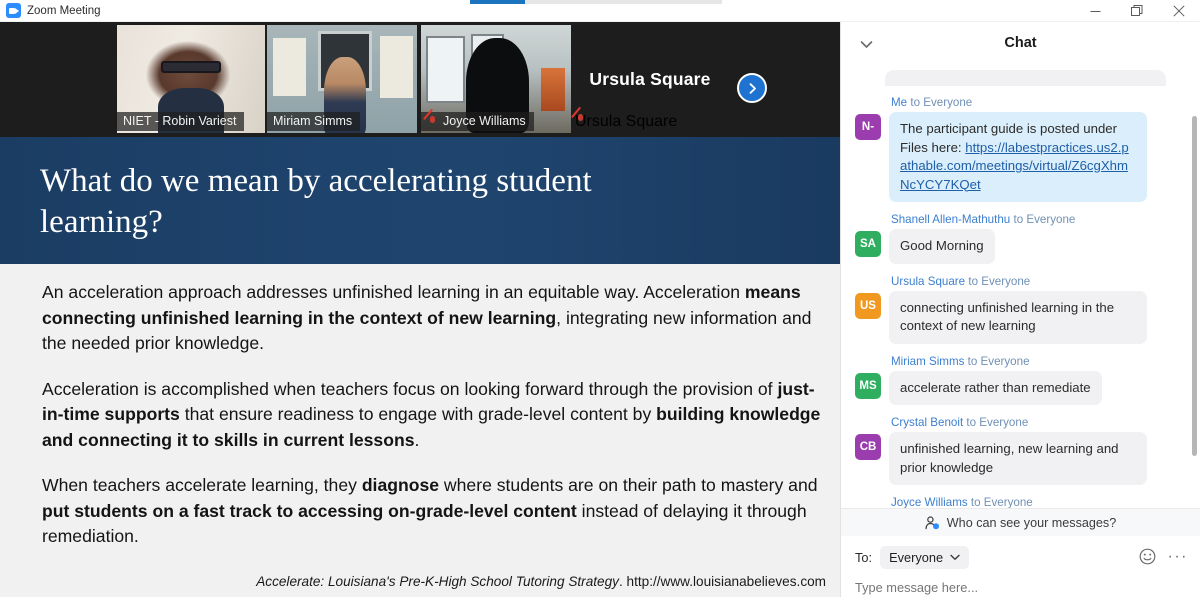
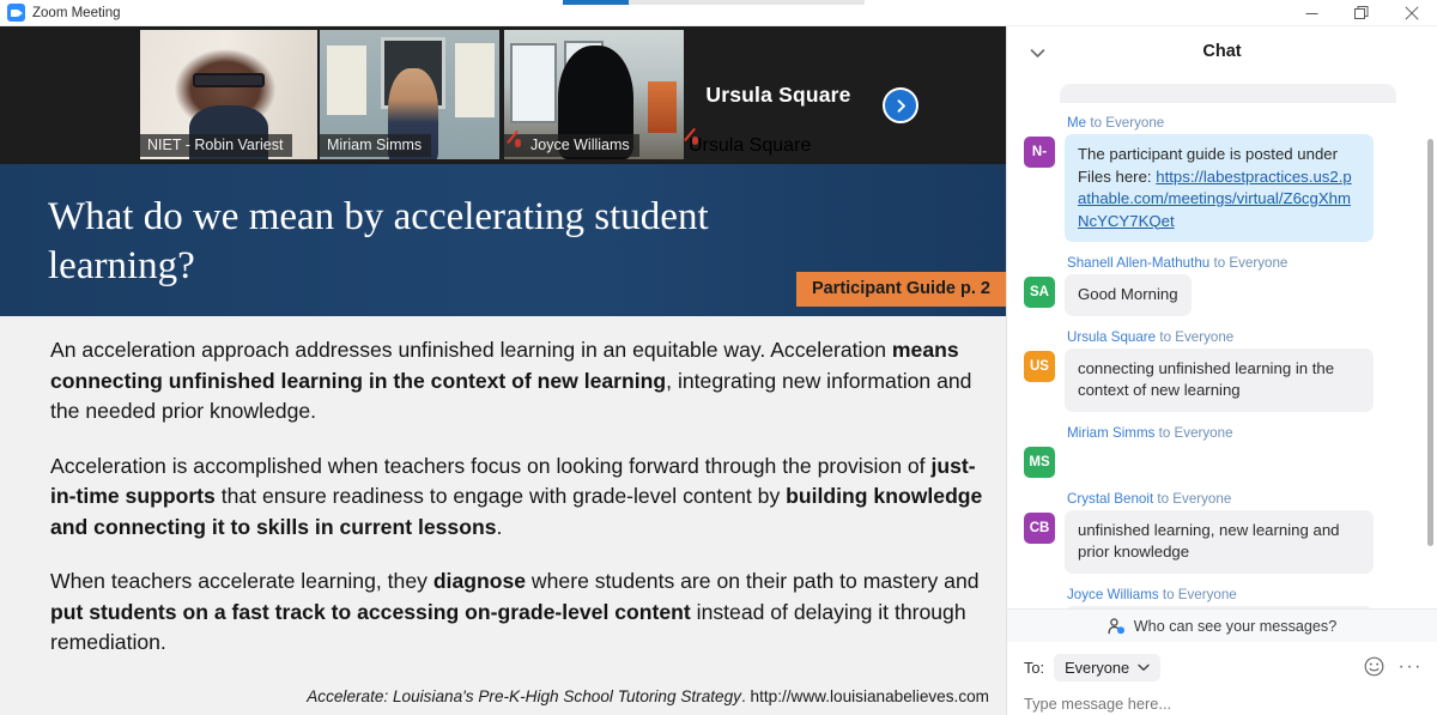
  Zoom Meeting
  NIET - Robin Variest
  Miriam Simms
  Joyce Williams
  Ursula Square
  Ursula Square
  What do we mean by accelerating student learning?
+ Participant Guide p. 2
  An acceleration approach addresses unfinished learning in an equitable way. Acceleration means connecting unfinished learning in the context of new learning, integrating new information and the needed prior knowledge.
  Acceleration is accomplished when teachers focus on looking forward through the provision of just-in-time supports that ensure readiness to engage with grade-level content by building knowledge and connecting it to skills in current lessons.
  When teachers accelerate learning, they diagnose where students are on their path to mastery and put students on a fast track to accessing on-grade-level content instead of delaying it through remediation.
  Accelerate: Louisiana's Pre-K-High School Tutoring Strategy. http://www.louisianabelieves.com
  Chat
  Me to Everyone
  N-
  The participant guide is posted under Files here: https://labestpractices.us2.pathable.com/meetings/virtual/Z6cgXhmNcYCY7KQet
  Shanell Allen-Mathuthu to Everyone
  SA
  Good Morning
  Ursula Square to Everyone
  US
  connecting unfinished learning in the context of new learning
  Miriam Simms to Everyone
  MS
- accelerate rather than remediate
  Crystal Benoit to Everyone
  CB
  unfinished learning, new learning and prior knowledge
  Joyce Williams to Everyone
  Who can see your messages?
  To:
  Everyone
  ···
  Type message here...
